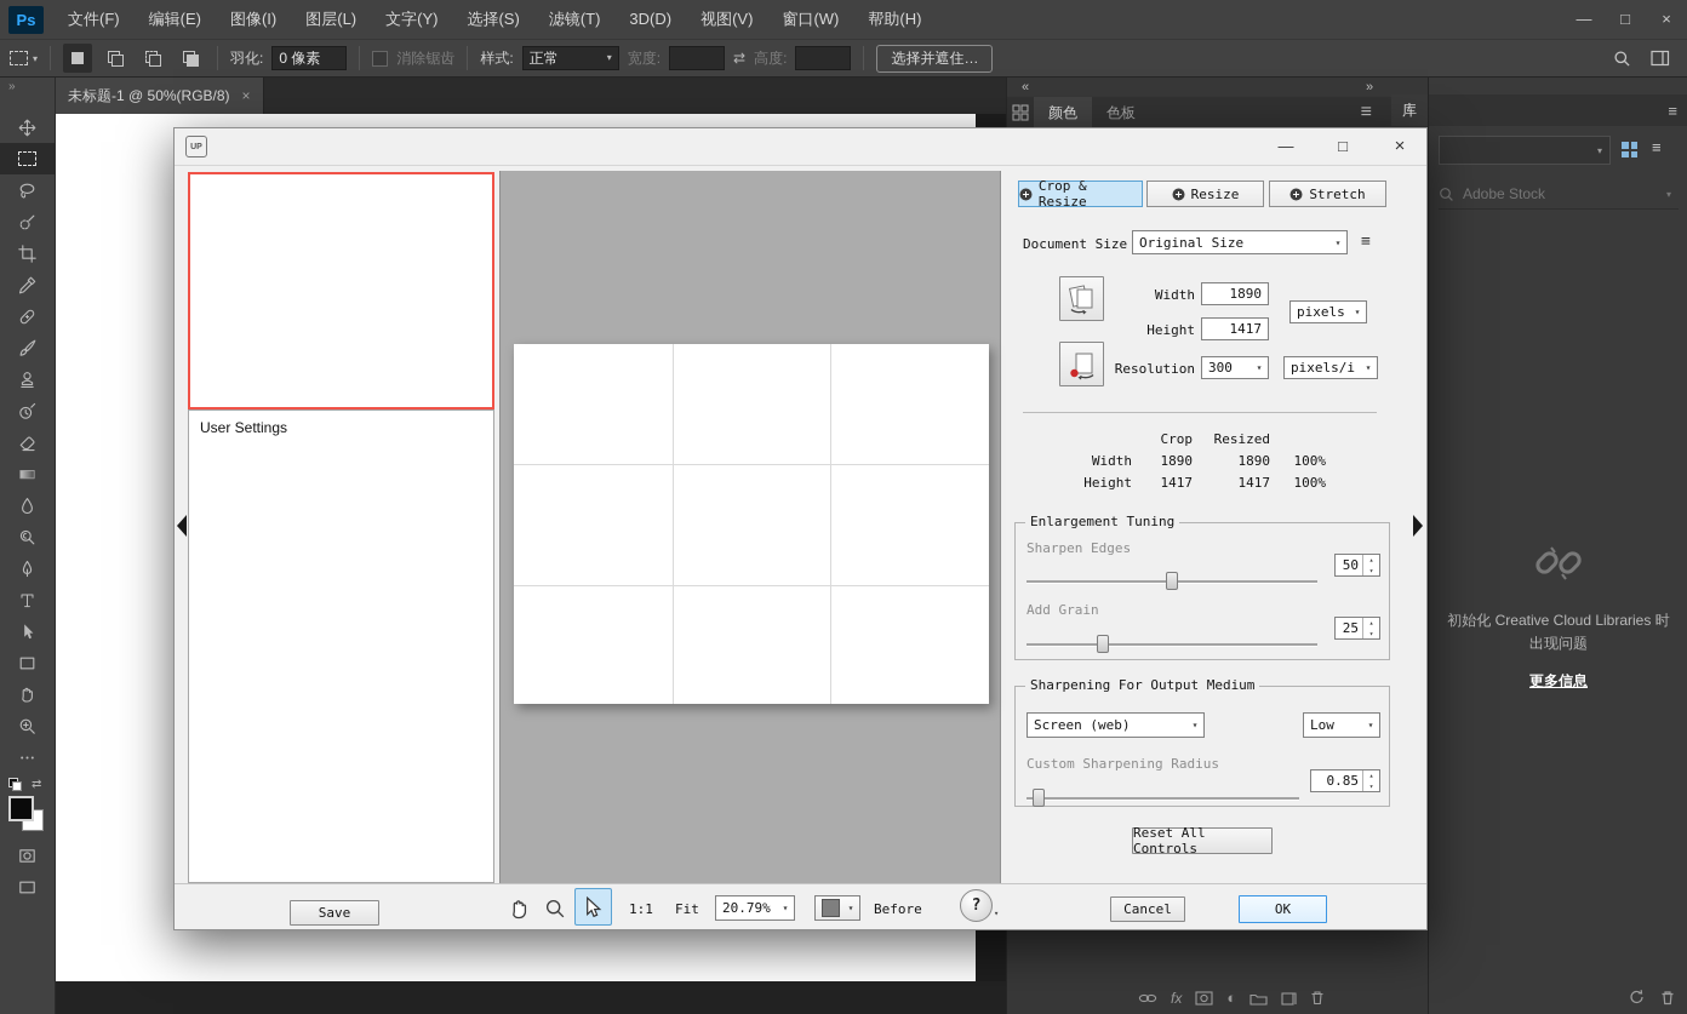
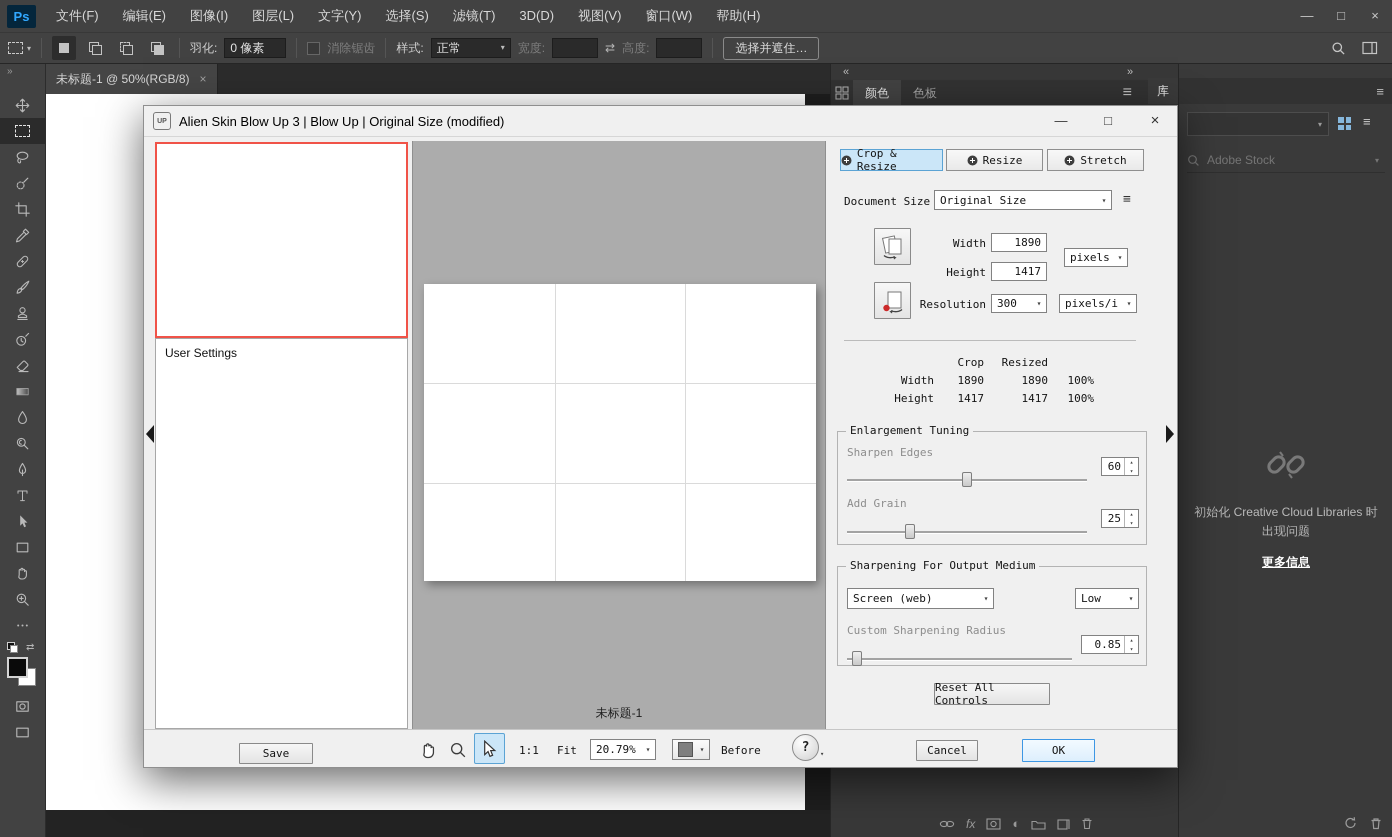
  Ps
  文件(F)
  编辑(E)
  图像(I)
  图层(L)
  文字(Y)
  选择(S)
  滤镜(T)
  3D(D)
  视图(V)
  窗口(W)
  帮助(H)
  —
  □
  ×
  ▾
  羽化:
  0 像素
  消除锯齿
  样式:
  正常
  ▾
  宽度:
  ⇄
  高度:
  选择并遮住…
  »
  ⇄
  未标题-1 @ 50%(RGB/8)
  ×
  «
  »
  颜色
  色板
  ≡
  fx
  ◐
  ≡
  ▾
  ≡
  Adobe Stock
  ▾
  初始化 Creative Cloud Libraries 时出现问题
  更多信息
  库
+ Alien Skin Blow Up 3 | Blow Up | Original Size (modified)
  —
  □
  ×
  User Settings
+ 未标题-1
  Crop & Resize
  Resize
  Stretch
  Document Size
  Original Size
  ▾
  ≡
  Width
  1890
  Height
  1417
  pixels
  ▾
  Resolution
  300
  ▾
  pixels/i
  ▾
  Crop
  Resized
  Width
  1890
  1890
  100%
  Height
  1417
  1417
  100%
  Enlargement Tuning
  Sharpen Edges
- 50
+ 60
  Add Grain
  25
  Sharpening For Output Medium
  Screen (web)
  ▾
  Low
  ▾
  Custom Sharpening Radius
  0.85
  Reset All Controls
  Save
  1:1
  Fit
  20.79%
  ▾
  ▾
  Before
  ?
  ▾
  Cancel
  OK
